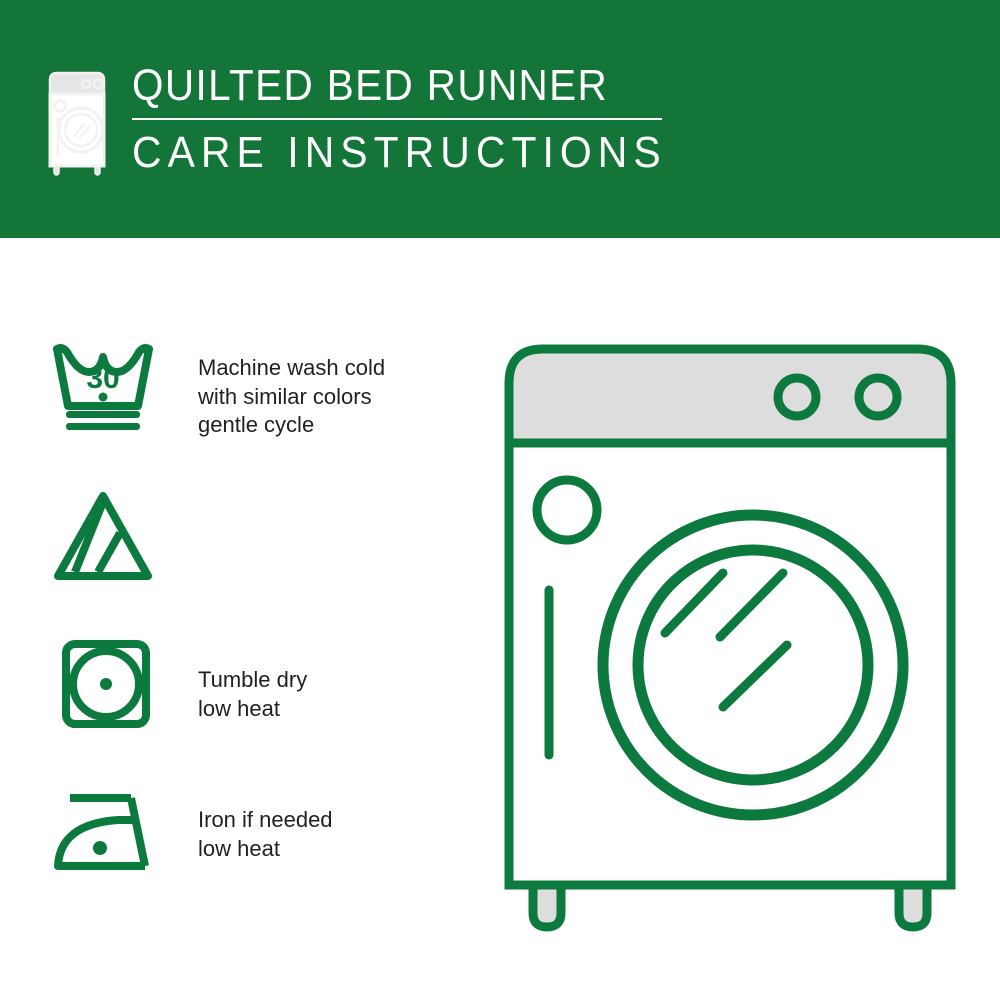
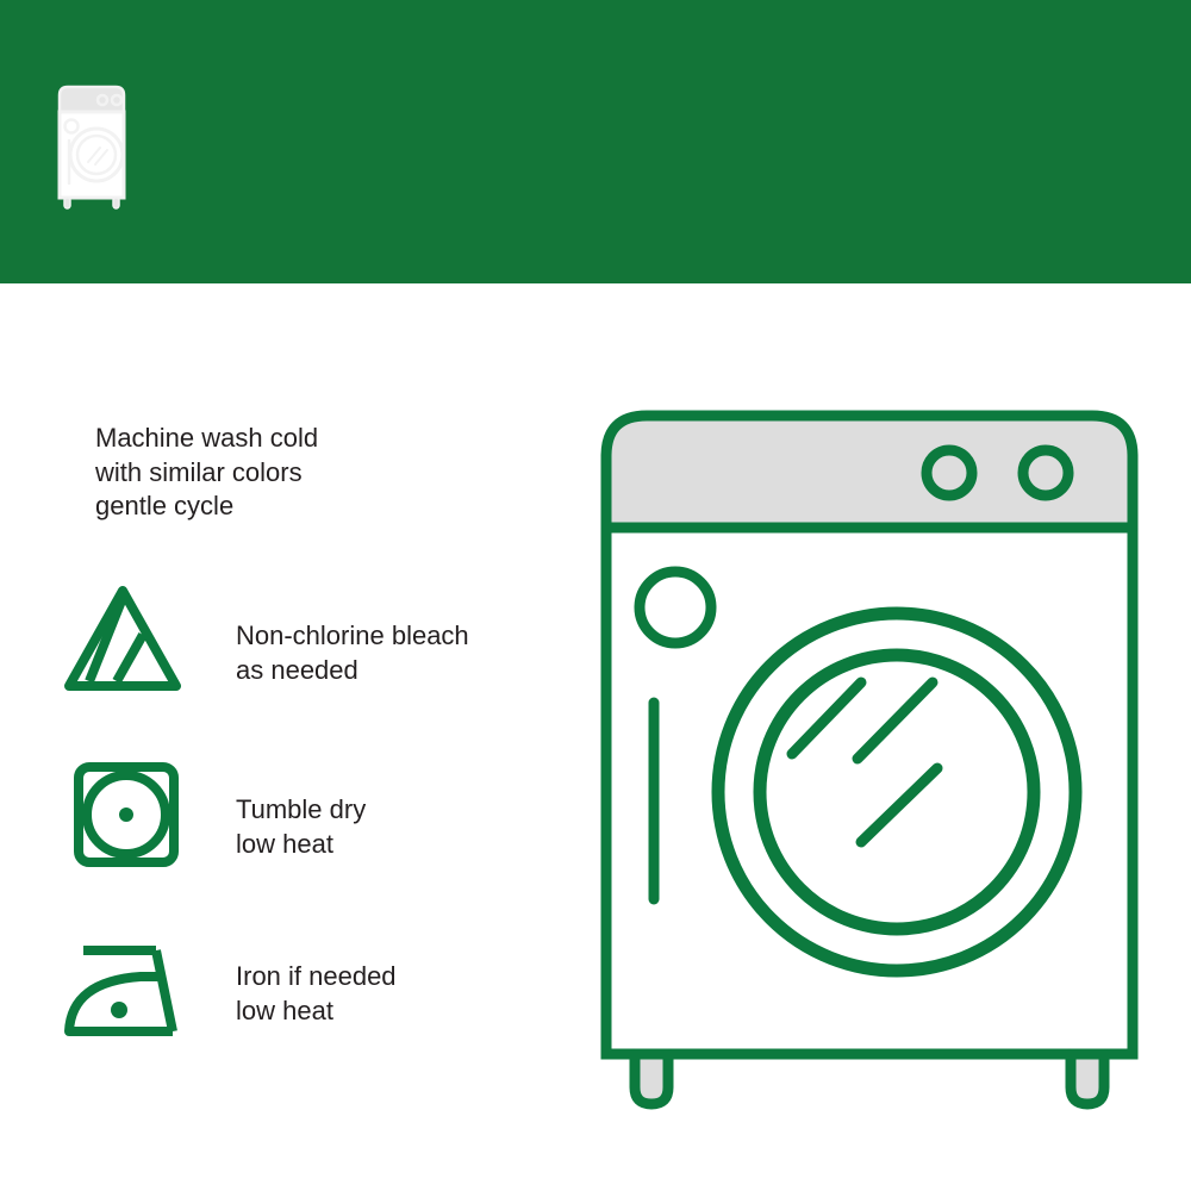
- QUILTED BED RUNNER
- CARE INSTRUCTIONS
- 30
  Machine wash cold
  with similar colors
  gentle cycle
+ Non-chlorine bleach
+ as needed
  Tumble dry
  low heat
  Iron if needed
  low heat
